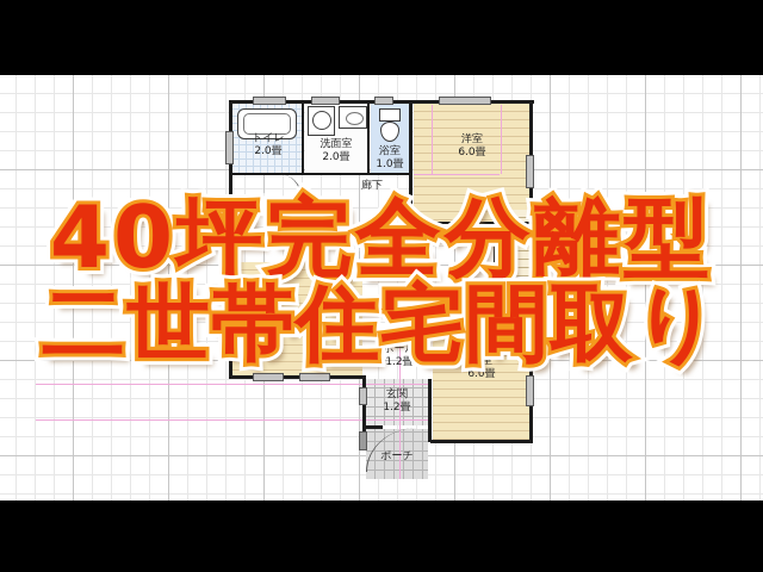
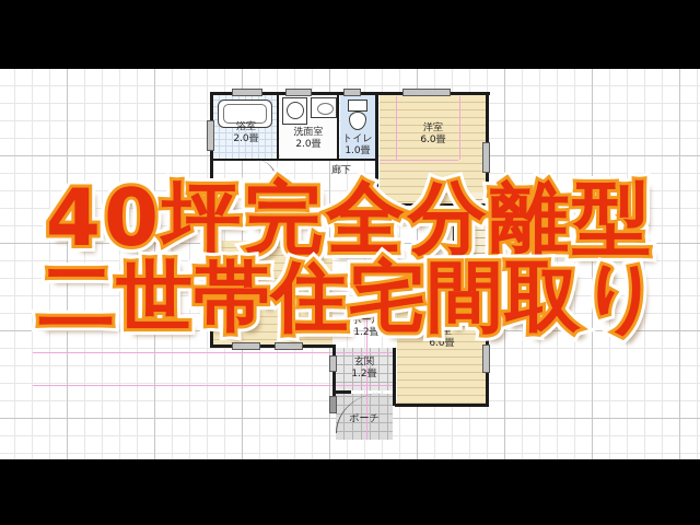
- トイレ
+ 浴室
  2.0畳
  洗面室
  2.0畳
- 浴室
+ トイレ
  1.0畳
  洋室
  6.0畳
  廊下
  クロゼット
  1.5畳
  ホール
  1.2畳
  玄関
  1.2畳
  ポーチ
  洋室
  6.0畳
  40坪完全分離型
  二世帯住宅間取り
